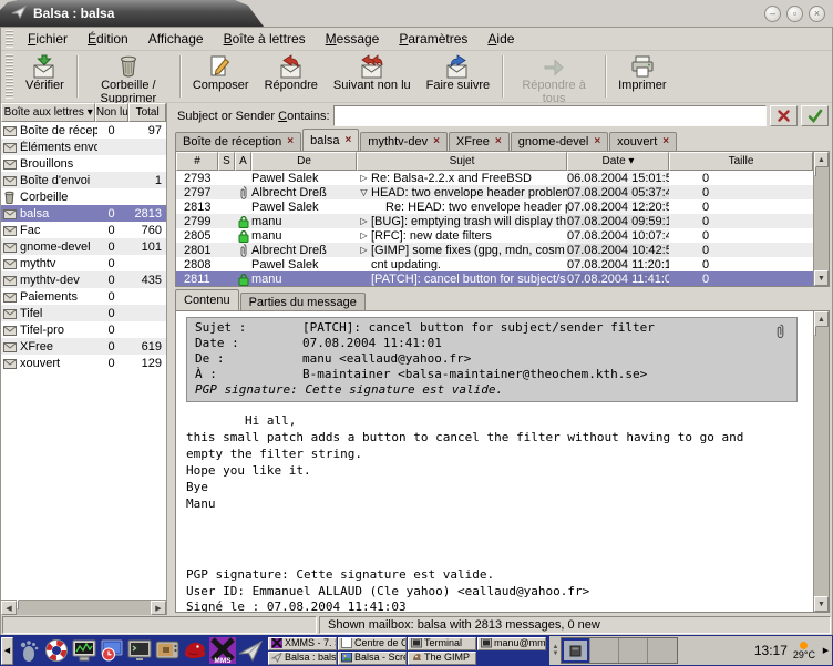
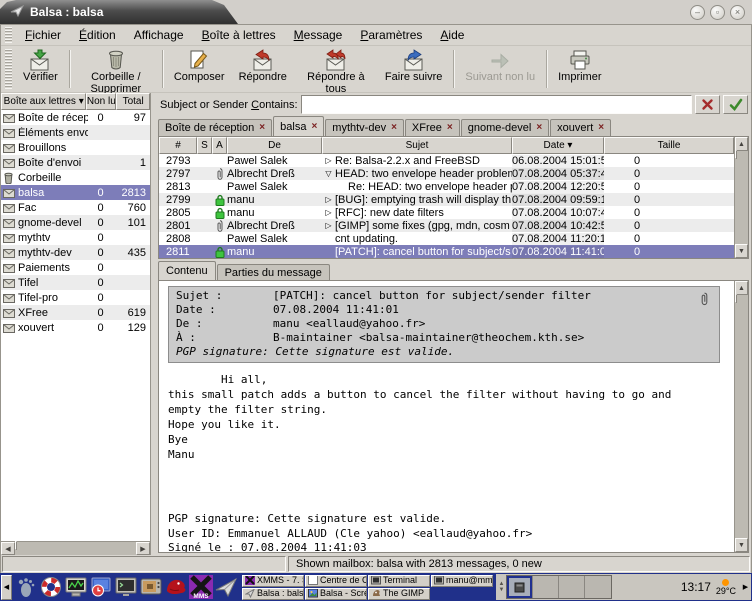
  Balsa : balsa
  –
  ▫
  ×
  Fichier
  Édition
  Affichage
  Boîte à lettres
  Message
  Paramètres
  Aide
  Vérifier
  Corbeille / Supprimer
  Composer
  Répondre
- Suivant non lu
+ Répondre à tous
  Faire suivre
- Répondre à tous
+ Suivant non lu
  Imprimer
  Boîte aux lettres ▾
  Non lu
  Total
  Boîte de récep
  0
  97
  Éléments envo
  Brouillons
  Boîte d'envoi
  1
  Corbeille
  balsa
  0
  2813
  Fac
  0
  760
  gnome-devel
  0
  101
  mythtv
  0
  mythtv-dev
  0
  435
  Paiements
  0
  Tifel
  0
  Tifel-pro
  0
  XFree
  0
  619
  xouvert
  0
  129
  Subject or Sender Contains:
  Boîte de réception
  ×
  balsa
  ×
  mythtv-dev
  ×
  XFree
  ×
  gnome-devel
  ×
  xouvert
  ×
  #
  S
  A
  De
  Sujet
  Date ▾
  Taille
  2793
  Pawel Salek
  ▷
  Re: Balsa-2.2.x and FreeBSD
  06.08.2004 15:01:5
  0
  2797
  Albrecht Dreß
  ▽
  HEAD: two envelope header proble
  07.08.2004 05:37:4
  0
  2813
  Pawel Salek
  Re: HEAD: two envelope header
  07.08.2004 12:20:5
  0
  2799
  manu
  ▷
  [BUG]: emptying trash will display th
  07.08.2004 09:59:1
  0
  2805
  manu
  ▷
  [RFC]: new date filters
  07.08.2004 10:07:4
  0
  2801
  Albrecht Dreß
  ▷
  [GIMP] some fixes (gpg, mdn, cosm
  07.08.2004 10:42:5
  0
  2808
  Pawel Salek
  cnt updating.
  07.08.2004 11:20:1
  0
  2811
  manu
  [PATCH]: cancel button for subject/s
  07.08.2004 11:41:0
  0
  Contenu
  Parties du message
  Sujet :
  [PATCH]: cancel button for subject/sender filter
  Date :
  07.08.2004 11:41:01
  De :
  manu <eallaud@yahoo.fr>
  À :
  B-maintainer <balsa-maintainer@theochem.kth.se>
  PGP signature: Cette signature est valide.
  Hi all,
  this small patch adds a button to cancel the filter without having to go and
  empty the filter string.
  Hope you like it.
  Bye
  Manu
  PGP signature: Cette signature est valide.
  User ID: Emmanuel ALLAUD (Cle yahoo) <eallaud@yahoo.fr>
  Signé le : 07.08.2004 11:41:03
  Shown mailbox: balsa with 2813 messages, 0 new
  XMMS - 7.
  Centre de C
  Terminal
  manu@mm
  Balsa : bals
  Balsa - Scr
  The GIMP
  13:17
  29°C
